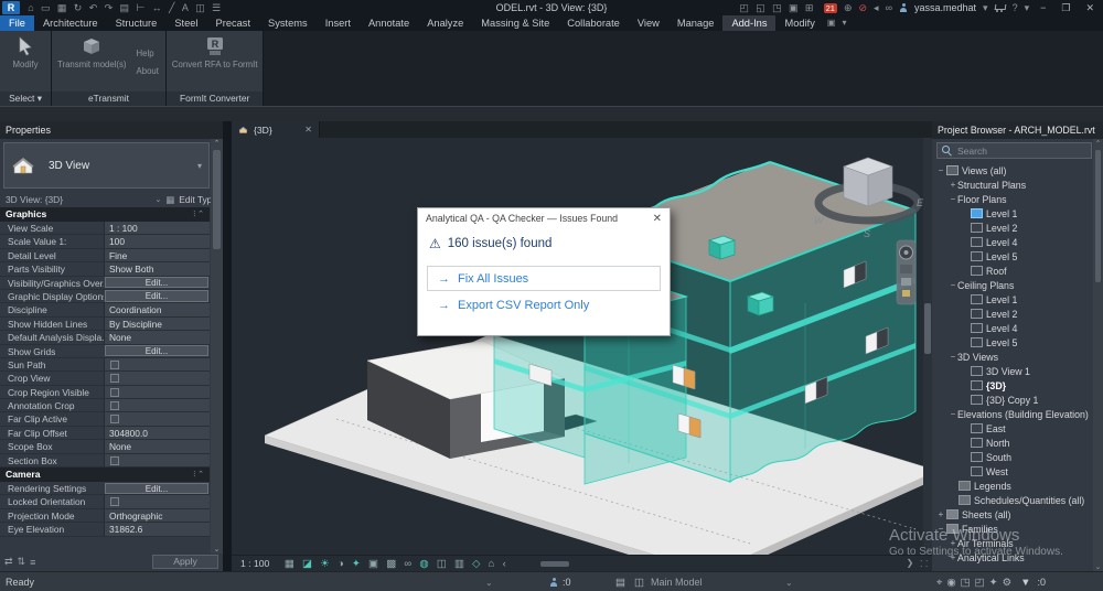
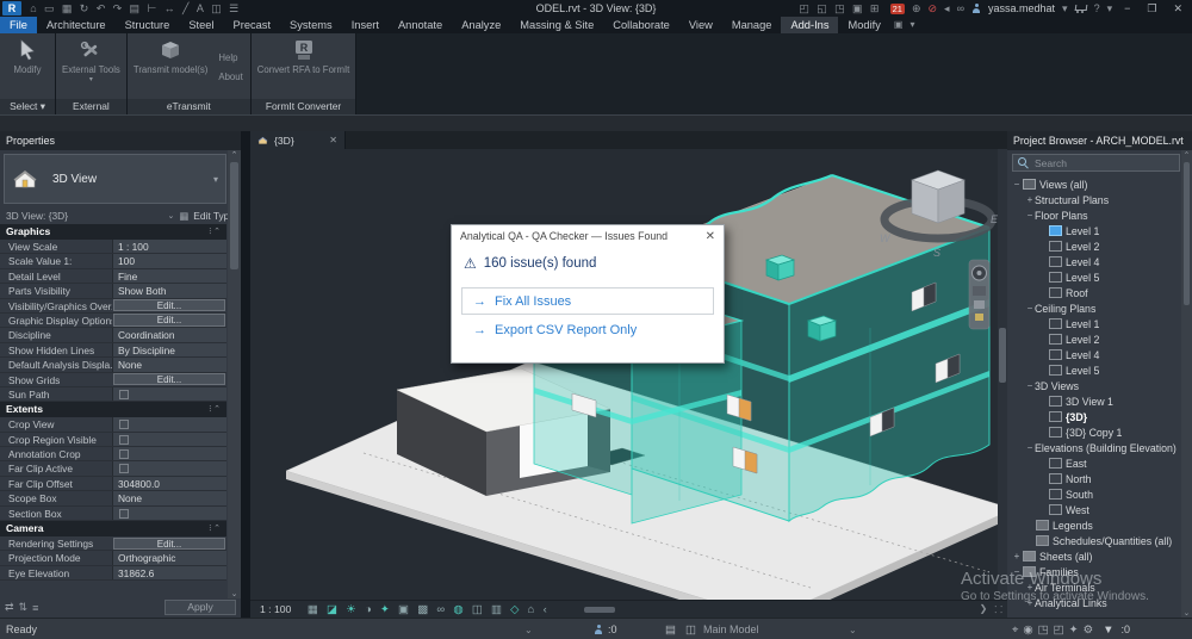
  R
  ⌂
  ▭
  ▦
  ↻
  ↶
  ↷
  ▤
  ⊢
  ↔
  ╱
  A
  ◫
  ☰
  ODEL.rvt - 3D View: {3D}
  ◰
  ◱
  ◳
  ▣
  ⊞
  21
  ⊕
  ⊘
  ◂
  ∞
  yassa.medhat
  ▾
  ?
  ▾
  −
  ❐
  ✕
  File
  Architecture
  Structure
  Steel
  Precast
  Systems
  Insert
  Annotate
  Analyze
  Massing & Site
  Collaborate
  View
  Manage
  Add-Ins
  Modify
  ▣
  ▾
  Modify
  Select ▾
+ External Tools
+ External
  Transmit model(s)
  Help
  About
  eTransmit
  R
  Convert RFA to FormIt
  FormIt Converter
  Properties
  3D View
  ▾
  3D View: {3D}
  ▦
  Edit Typ
  Graphics
  View Scale
  1 : 100
  Scale Value 1:
  100
  Detail Level
  Fine
  Parts Visibility
  Show Both
  Visibility/Graphics Over
  Edit...
  Graphic Display Option
  Edit...
  Discipline
  Coordination
  Show Hidden Lines
  By Discipline
  Default Analysis Displa
  None
  Show Grids
  Edit...
  Sun Path
+ Extents
  Crop View
  Crop Region Visible
  Annotation Crop
  Far Clip Active
  Far Clip Offset
  304800.0
  Scope Box
  None
  Section Box
  Camera
  Rendering Settings
  Edit...
- Locked Orientation
  Projection Mode
  Orthographic
  Eye Elevation
  31862.6
  ⇄
  ⇅
  ≡
  Apply
  {3D}
  ✕
  S
  E
  Analytical QA - QA Checker — Issues Found
  ✕
  ⚠
  160 issue(s) found
  →
  Fix All Issues
  →
  Export CSV Report Only
  1 : 100
  ▦
  ◪
  ☀
  ◑
  ✦
  ▣
  ▩
  ∞
  ◍
  ◫
  ▥
  ◇
  ⌂
  ‹
  ❯
  ⸬
  Project Browser - ARCH_MODEL.rvt
  Search
  −
  Views (all)
  +
  Structural Plans
  −
  Floor Plans
  Level 1
  Level 2
  Level 4
  Level 5
  Roof
  −
  Ceiling Plans
  Level 1
  Level 2
  Level 4
  Level 5
  −
  3D Views
  3D View 1
  {3D}
  {3D} Copy 1
  −
  Elevations (Building Elevation)
  East
  North
  South
  West
  Legends
  Schedules/Quantities (all)
  +
  Sheets (all)
  −
  Families
  +
  Air Terminals
  +
  Analytical Links
  Ready
  ⌄
  :0
  ▤
  ◫
  Main Model
  ⌄
  ⌖
  ◉
  ◳
  ◰
  ✦
  ⚙
  ▼
  :0
  Activate Windows
  Go to Settings to activate Windows.
